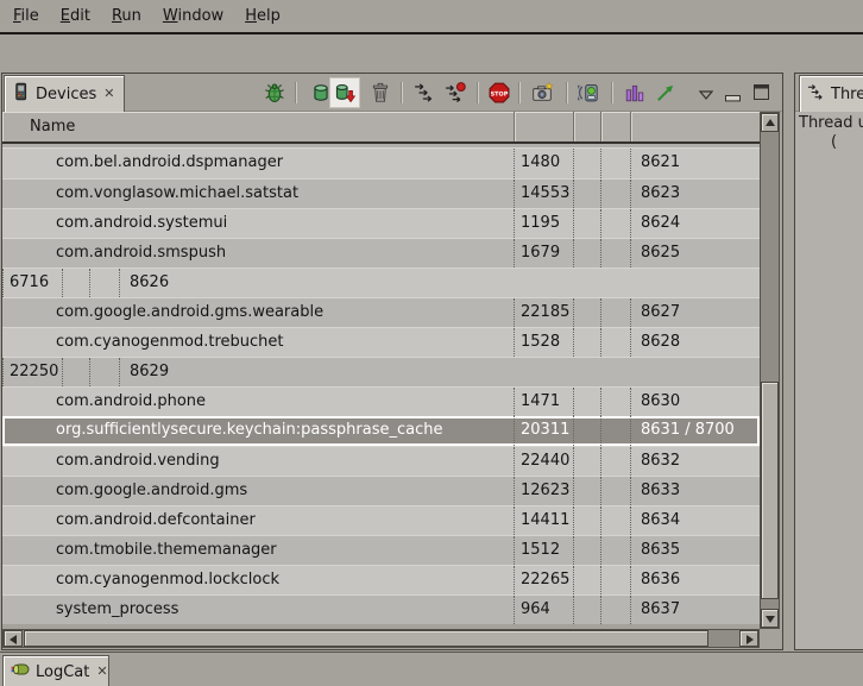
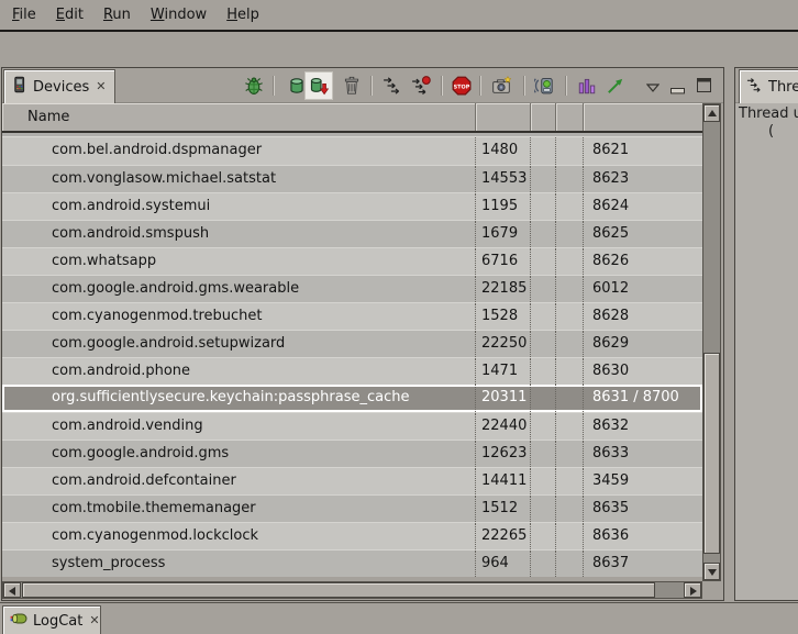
  File
  Edit
  Run
  Window
  Help
  Devices
  ✕
  Name
  com.bel.android.dspmanager
  1480
  8621
  com.vonglasow.michael.satstat
  14553
  8623
  com.android.systemui
  1195
  8624
  com.android.smspush
  1679
  8625
+ com.whatsapp
  6716
  8626
  com.google.android.gms.wearable
  22185
- 8627
+ 6012
  com.cyanogenmod.trebuchet
  1528
  8628
+ com.google.android.setupwizard
  22250
  8629
  com.android.phone
  1471
  8630
  org.sufficientlysecure.keychain:passphrase_cache
  20311
  8631 / 8700
  com.android.vending
  22440
  8632
  com.google.android.gms
  12623
  8633
  com.android.defcontainer
  14411
- 8634
+ 3459
  com.tmobile.thememanager
  1512
  8635
  com.cyanogenmod.lockclock
  22265
  8636
  system_process
  964
  8637
  Thread
  (
  LogCat
  ✕
